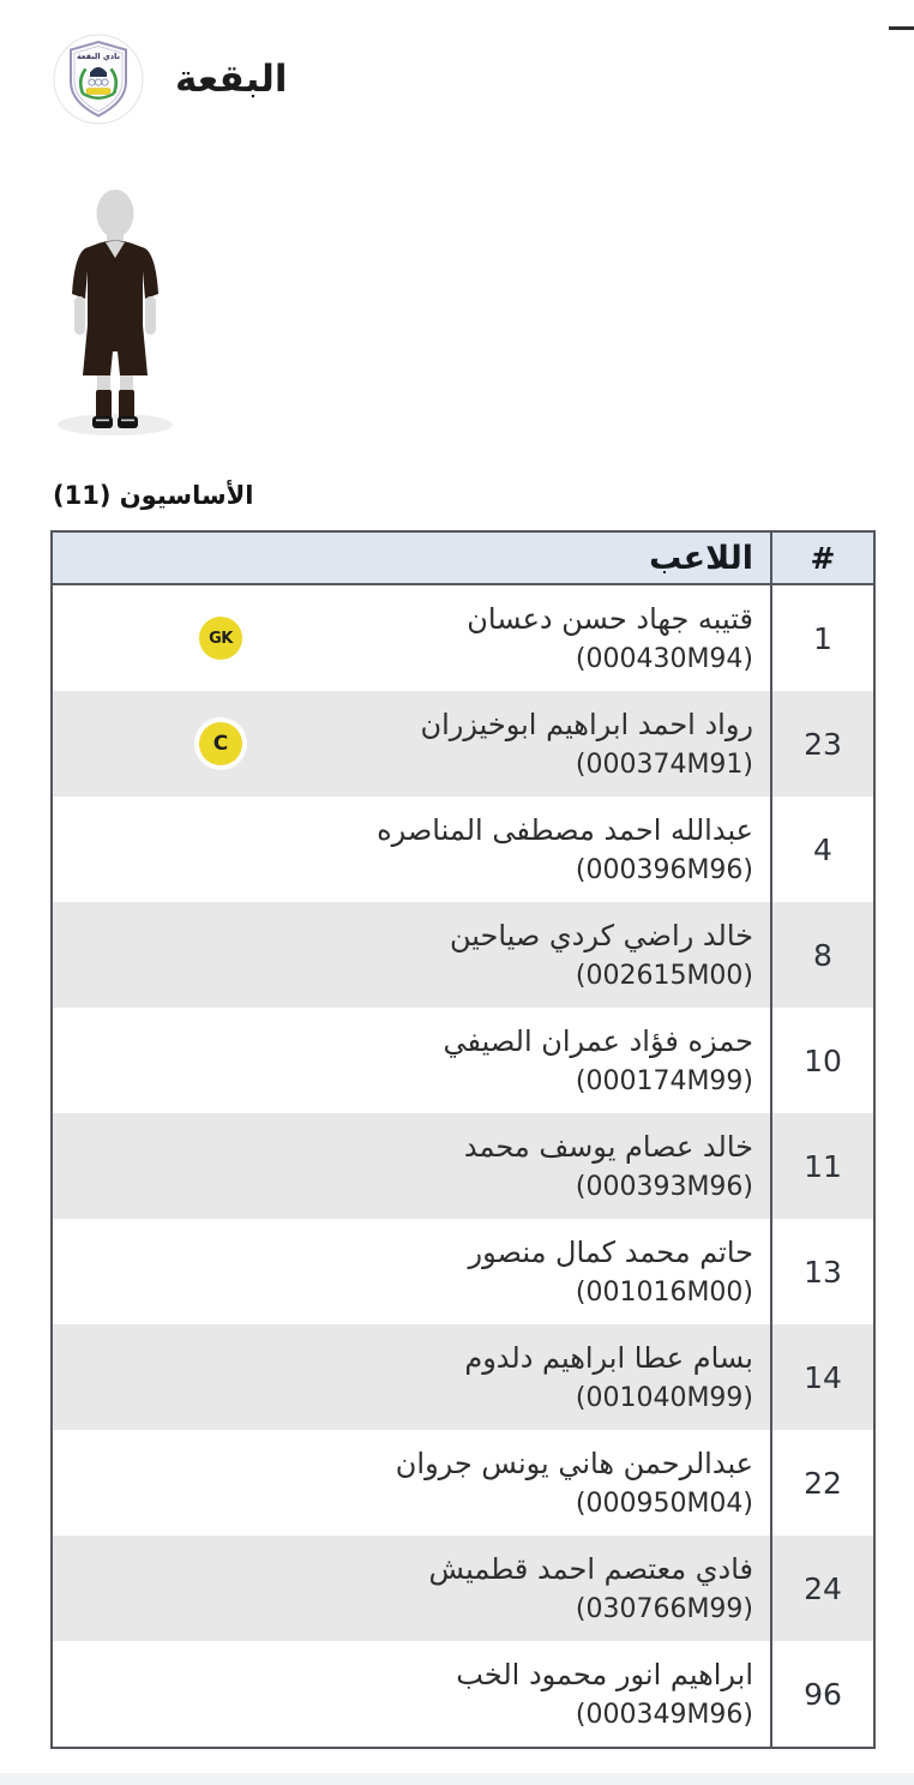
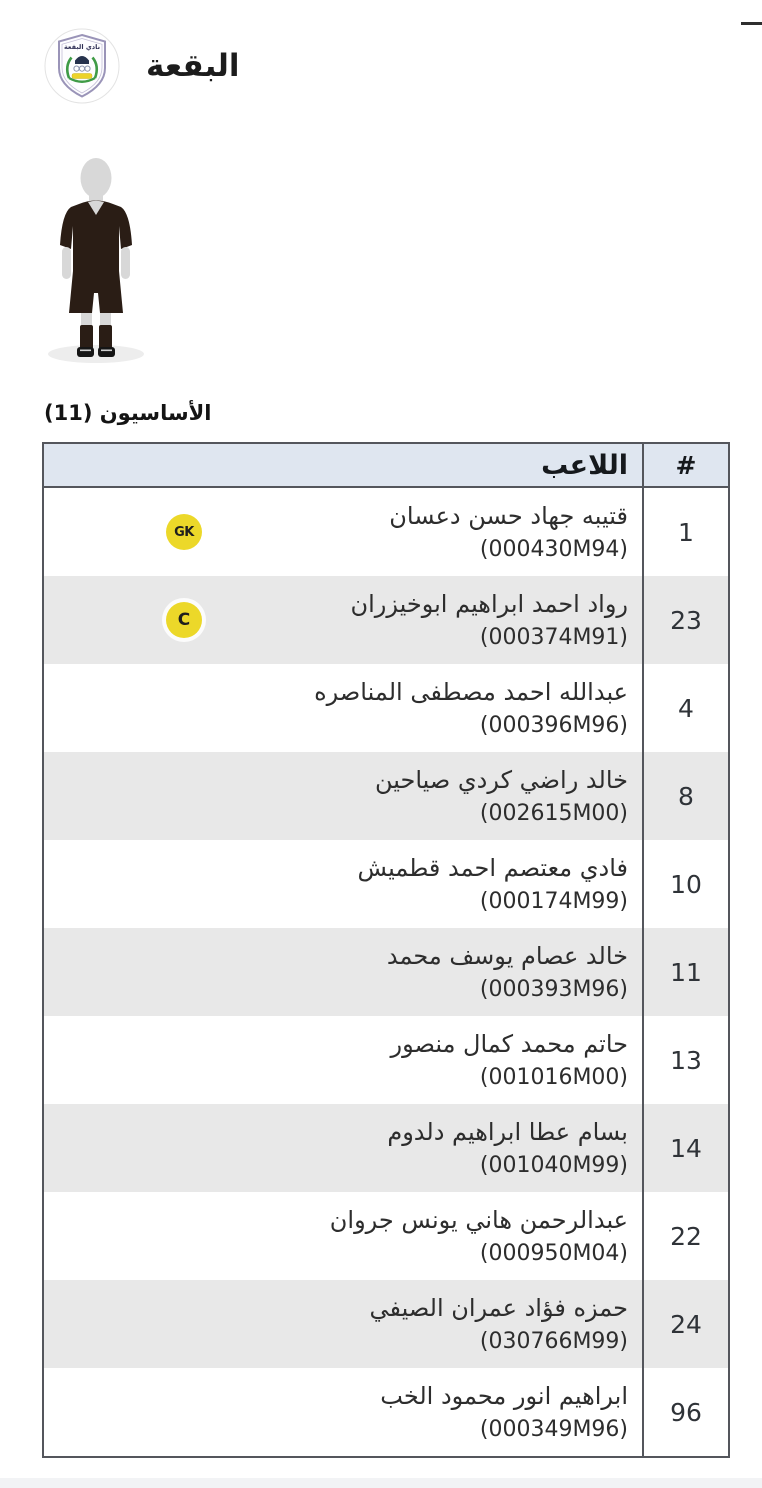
  نادي البقعة
  البقعة
  الأساسيون (11)
  اللاعب
  #
  GK
  قتيبه جهاد حسن دعسان
  (000430M94)
  1
  C
  رواد احمد ابراهيم ابوخيزران
  (000374M91)
  23
  عبدالله احمد مصطفى المناصره
  (000396M96)
  4
  خالد راضي كردي صياحين
  (002615M00)
  8
- حمزه فؤاد عمران الصيفي
+ فادي معتصم احمد قطميش
  (000174M99)
  10
  خالد عصام يوسف محمد
  (000393M96)
  11
  حاتم محمد كمال منصور
  (001016M00)
  13
  بسام عطا ابراهيم دلدوم
  (001040M99)
  14
  عبدالرحمن هاني يونس جروان
  (000950M04)
  22
- فادي معتصم احمد قطميش
+ حمزه فؤاد عمران الصيفي
  (030766M99)
  24
  ابراهيم انور محمود الخب
  (000349M96)
  96
